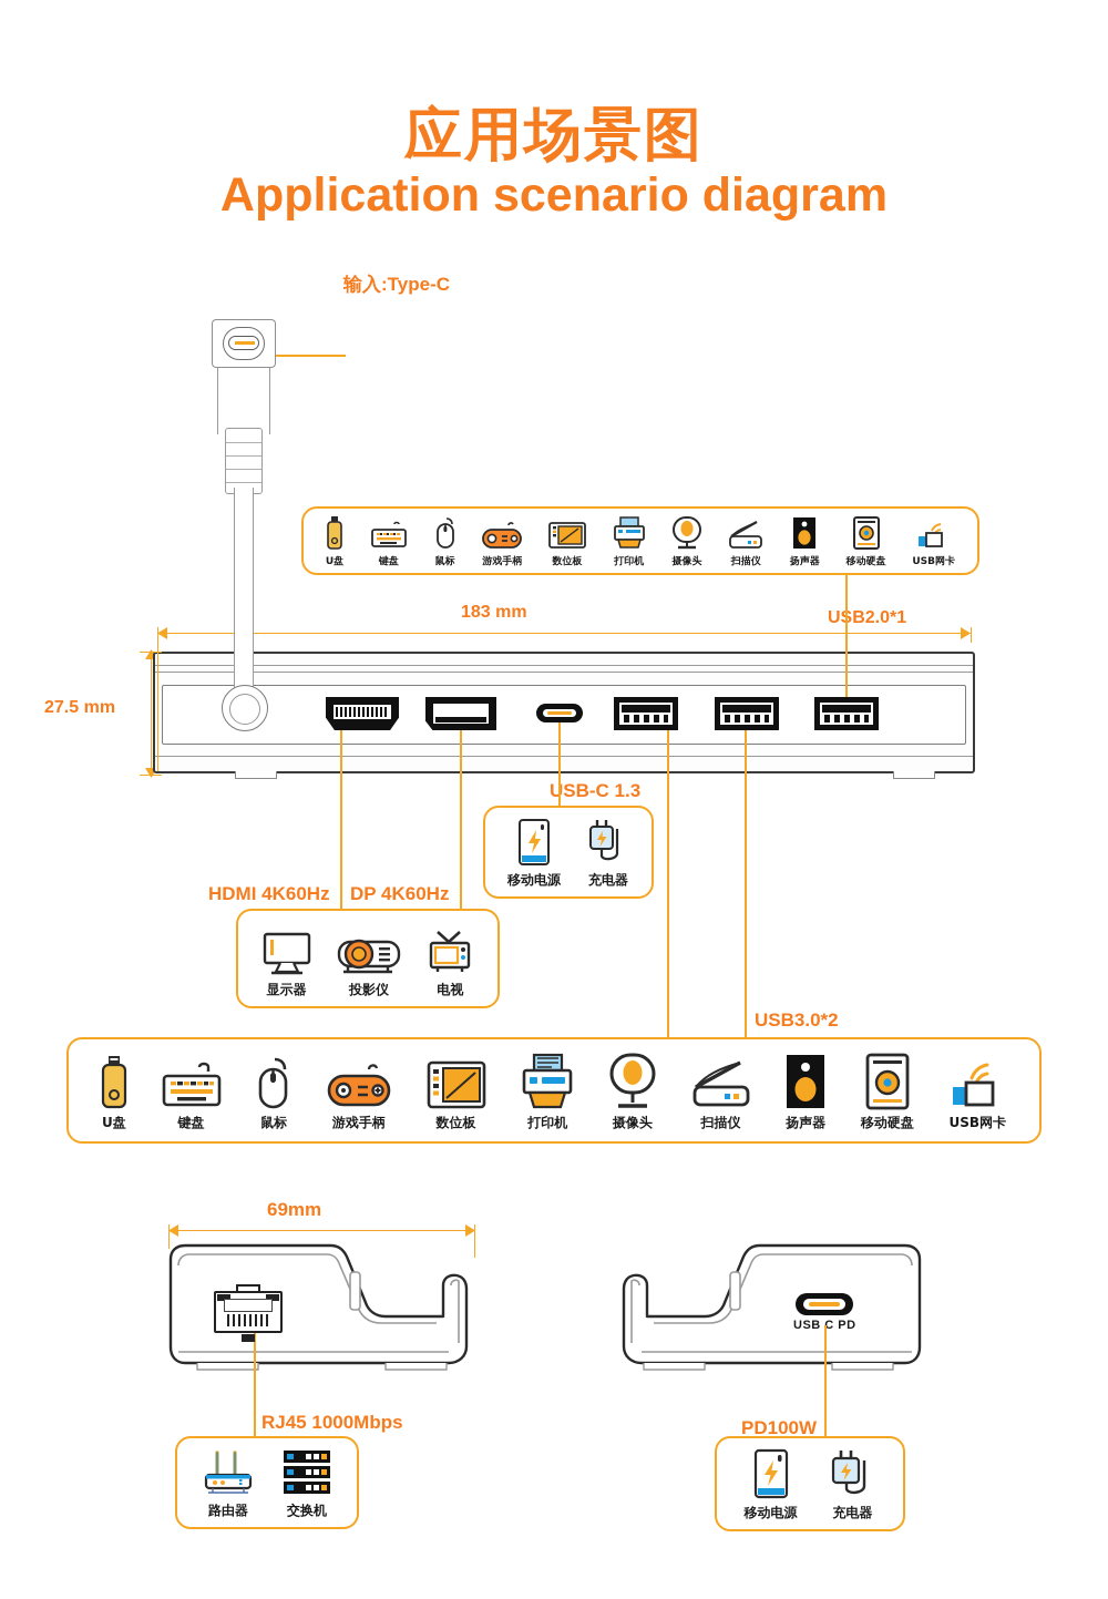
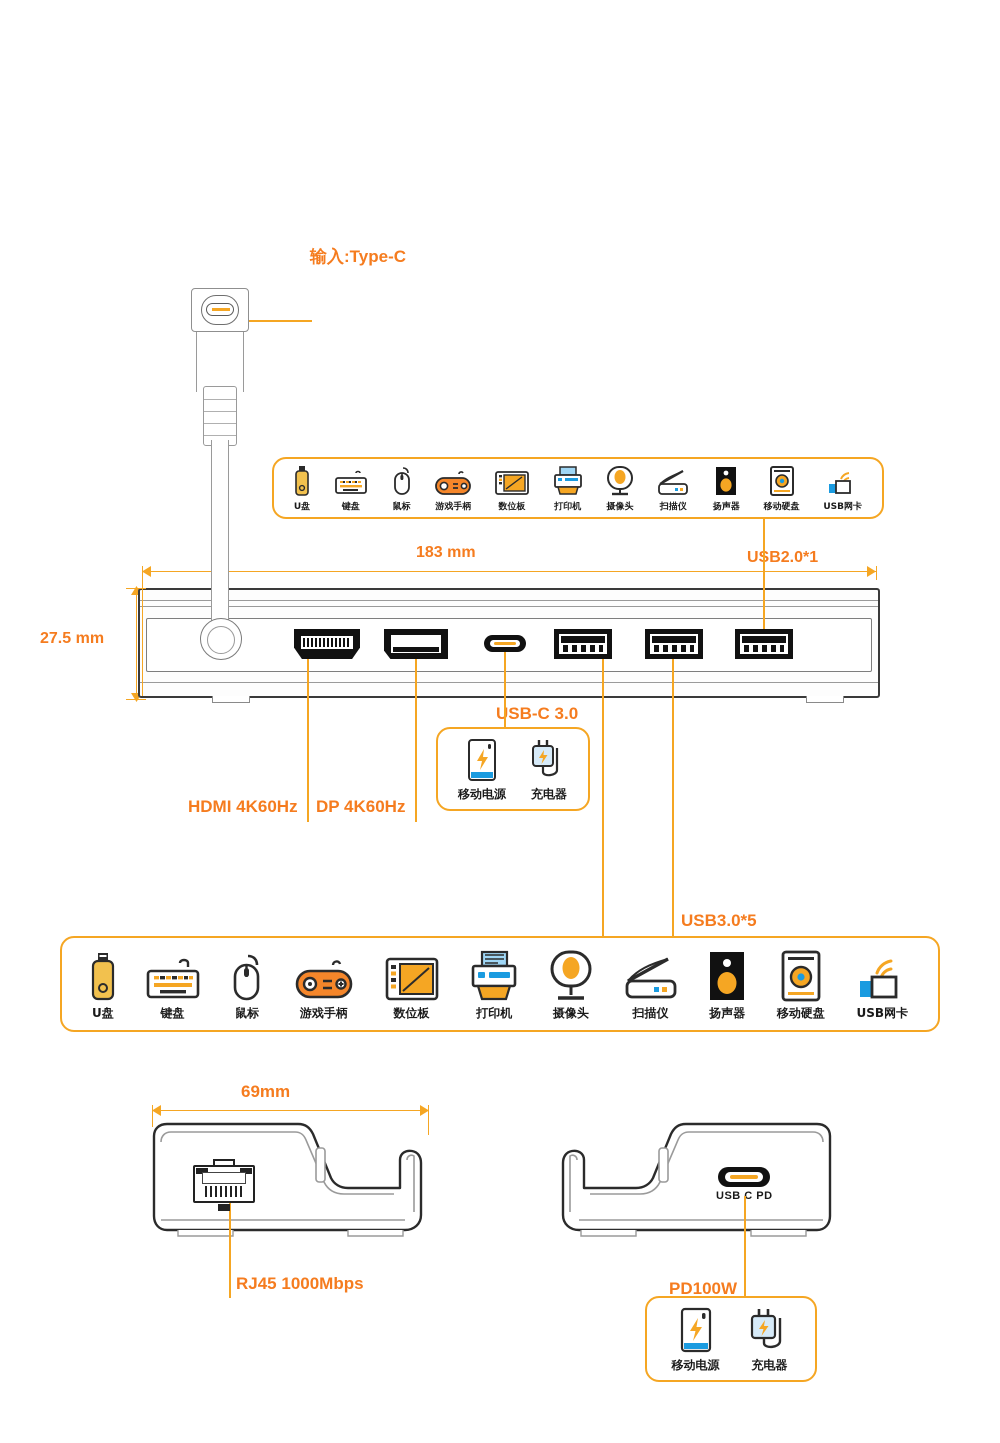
- 应用场景图
- Application scenario diagram
  输入:Type-C
  U盘
  键盘
  鼠标
  游戏手柄
  数位板
  打印机
  摄像头
  扫描仪
  扬声器
  移动硬盘
  USB网卡
  183 mm
  27.5 mm
  UB2.0*1
- USB-C 1.3
+ USB-C 3.0
  移动电源
  充电器
  HDMI 4K60Hz
  DP 4K60Hz
- 显示器
- 投影仪
- 电视
- USB3.0*2
+ USB3.0*5
  U盘
  键盘
  鼠标
  游戏手柄
  数位板
  打印机
  摄像头
  扫描仪
  扬声器
  移动硬盘
  USB网卡
  69mm
  RJ45 1000Mbps
- 路由器
- 交换机
  USB C PD
  PD100W
  移动电源
  充电器
